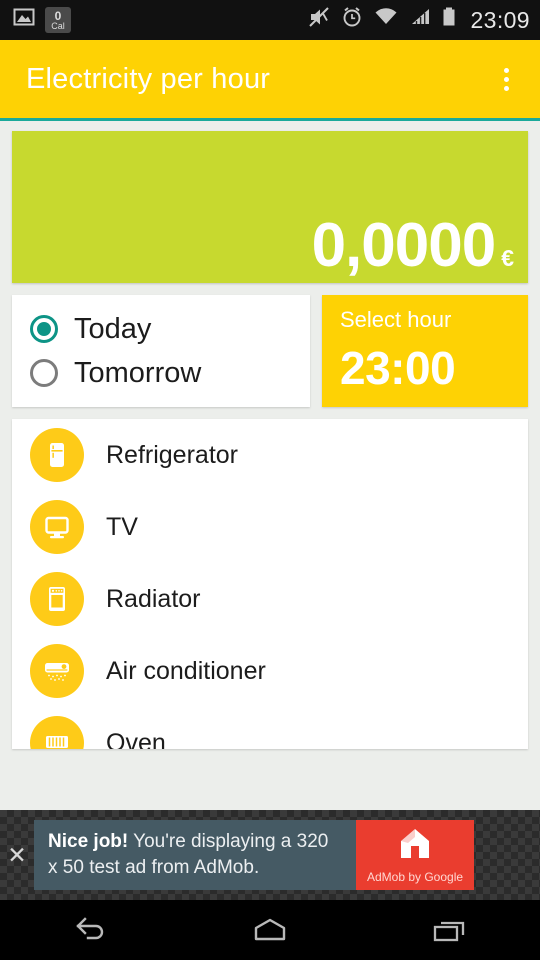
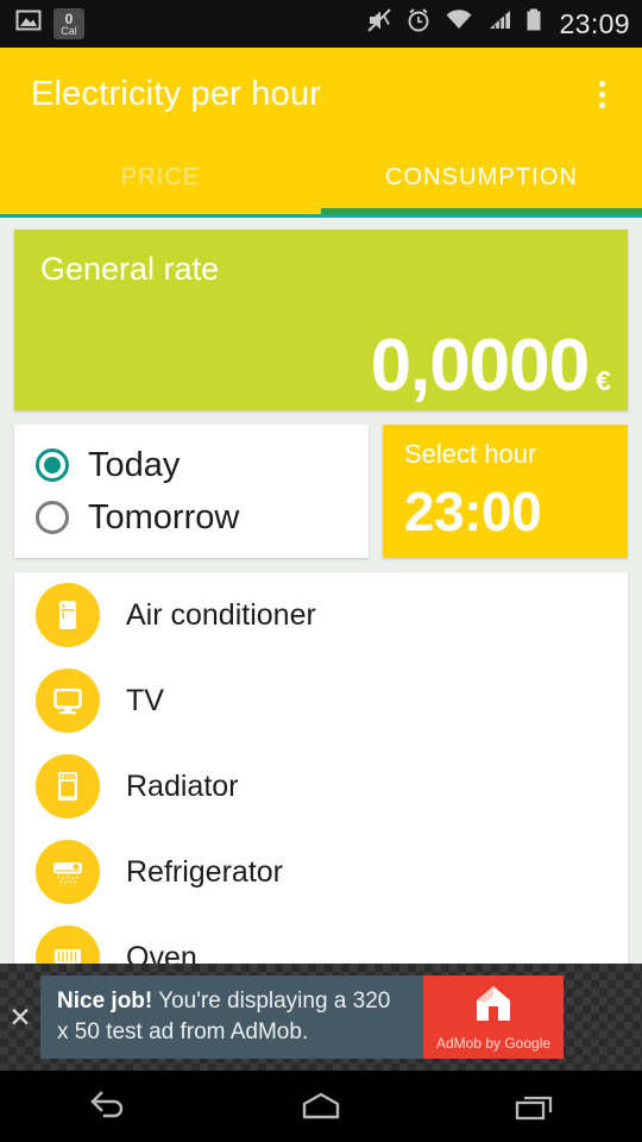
  0
  Cal
  23:09
  Electricity per hour
+ PRICE
+ CONSUMPTION
+ General rate
  0,0000
  €
  Today
  Tomorrow
  Select hour
  23:00
- Refrigerator
+ Air conditioner
  TV
  Radiator
- Air conditioner
+ Refrigerator
  Oven
  ✕
  Nice job! You're displaying a 320 x 50 test ad from AdMob.
  AdMob by Google
